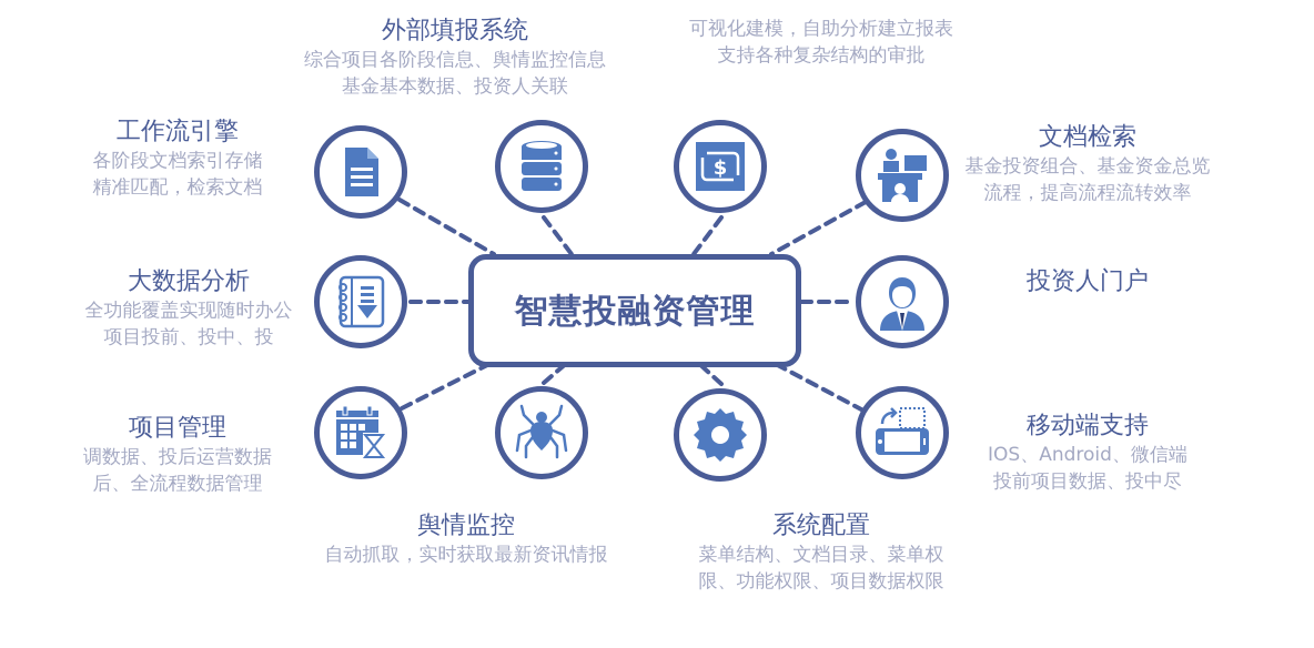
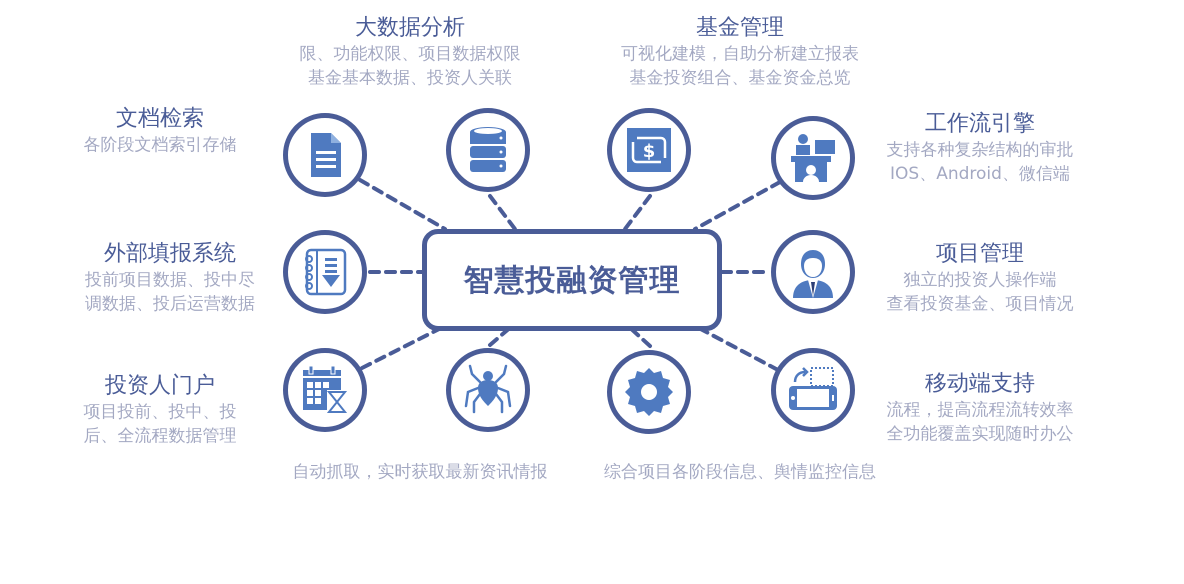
  智慧投融资管理
  $
- 外部填报系统
+ 大数据分析
- 综合项目各阶段信息、舆情监控信息
+ 限、功能权限、项目数据权限
  基金基本数据、投资人关联
+ 基金管理
  可视化建模，自助分析建立报表
- 支持各种复杂结构的审批
+ 基金投资组合、基金资金总览
- 工作流引擎
+ 文档检索
  各阶段文档索引存储
- 精准匹配，检索文档
- 文档检索
+ 工作流引擎
- 基金投资组合、基金资金总览
+ 支持各种复杂结构的审批
- 流程，提高流程流转效率
+ IOS、Android、微信端
- 大数据分析
+ 外部填报系统
- 全功能覆盖实现随时办公
+ 投前项目数据、投中尽
- 项目投前、投中、投
+ 调数据、投后运营数据
- 投资人门户
+ 项目管理
+ 独立的投资人操作端
+ 查看投资基金、项目情况
- 项目管理
+ 投资人门户
- 调数据、投后运营数据
+ 项目投前、投中、投
  后、全流程数据管理
  移动端支持
- IOS、Android、微信端
+ 流程，提高流程流转效率
- 投前项目数据、投中尽
+ 全功能覆盖实现随时办公
- 舆情监控
  自动抓取，实时获取最新资讯情报
- 系统配置
- 菜单结构、文档目录、菜单权
- 限、功能权限、项目数据权限
+ 综合项目各阶段信息、舆情监控信息
